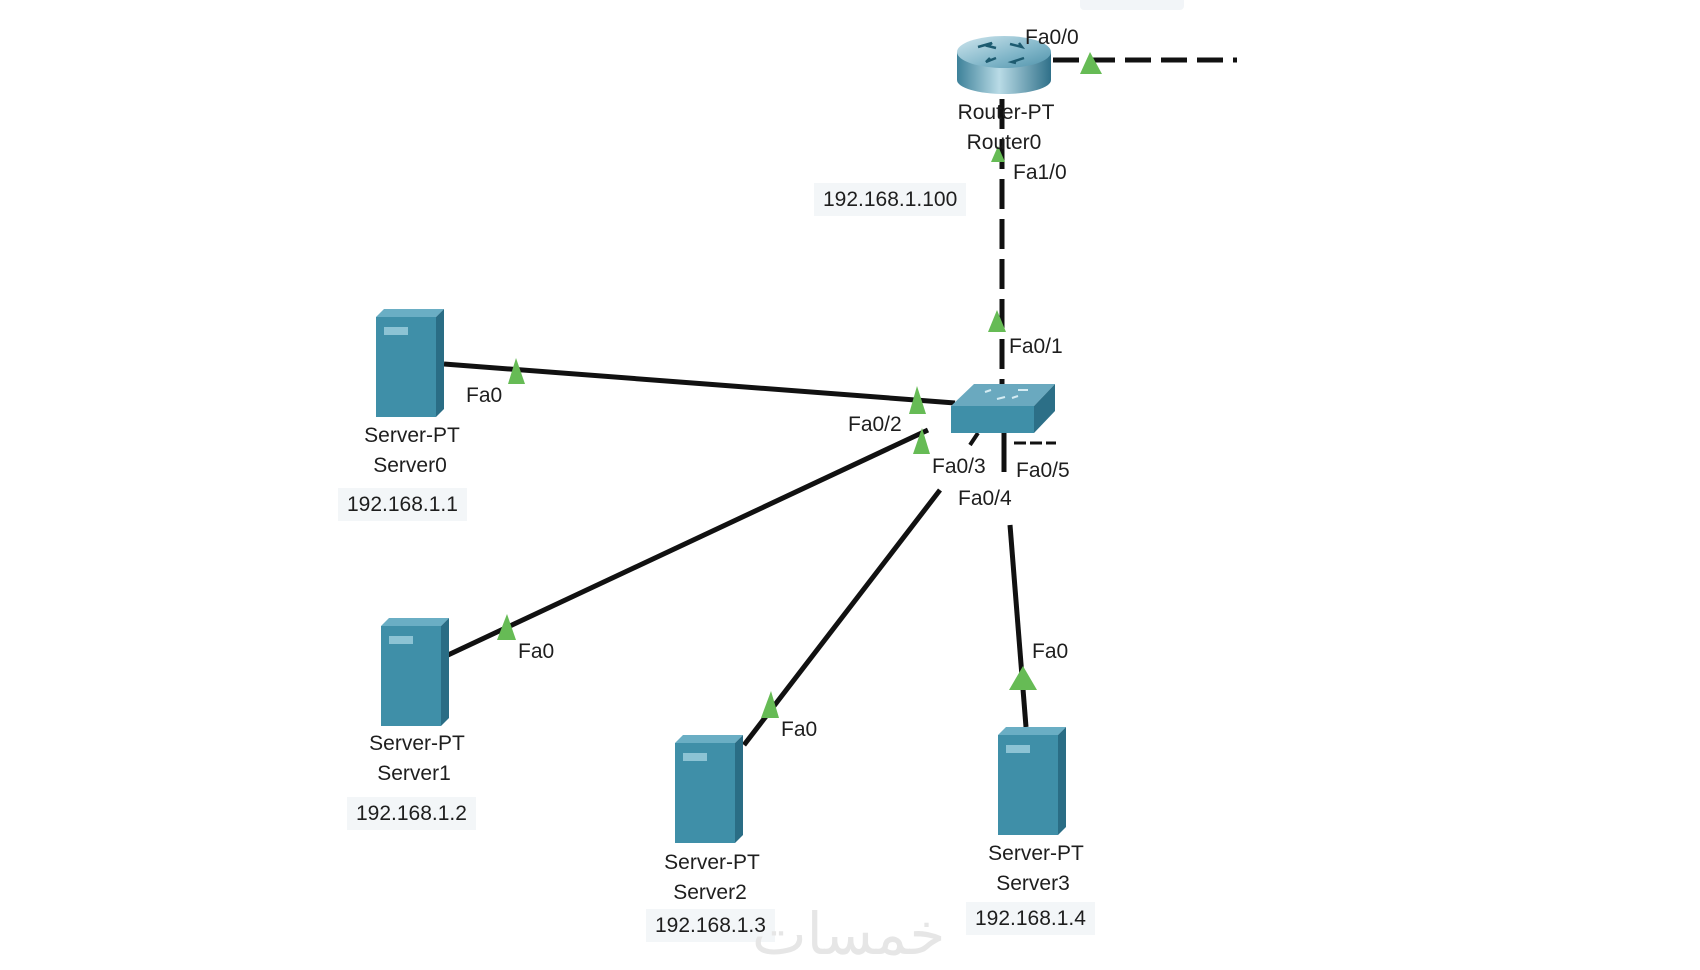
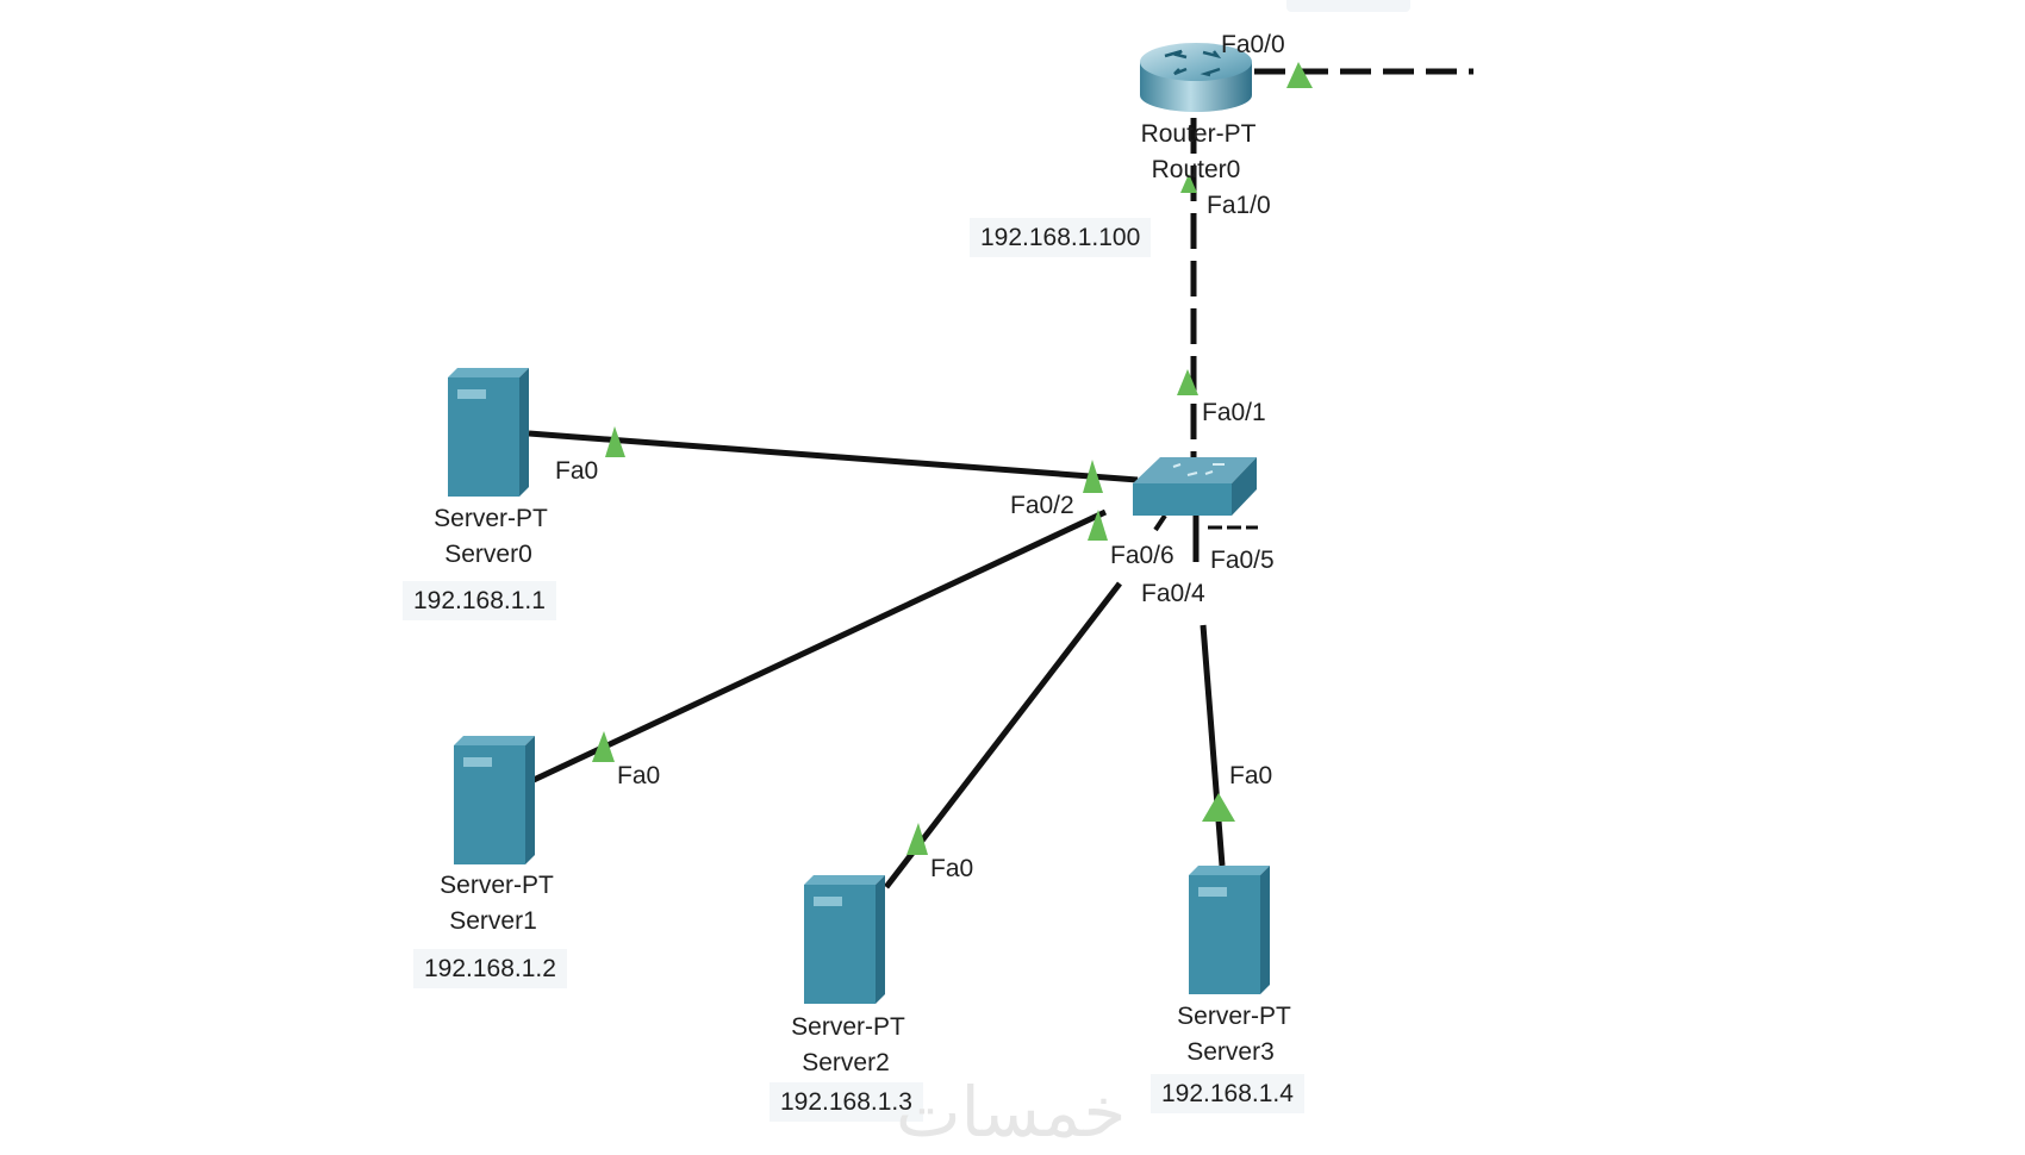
  Fa0/0
  Router-PT
  Router0
  Fa1/0
  192.168.1.100
  Fa0/1
  Fa0/2
- Fa0/3
+ Fa0/6
  Fa0/4
  Fa0/5
  Fa0
  Server-PT
  Server0
  192.168.1.1
  Fa0
  Server-PT
  Server1
  192.168.1.2
  Fa0
  Server-PT
  Server2
  192.168.1.3
  Fa0
  Server-PT
  Server3
  192.168.1.4
  خمسات
